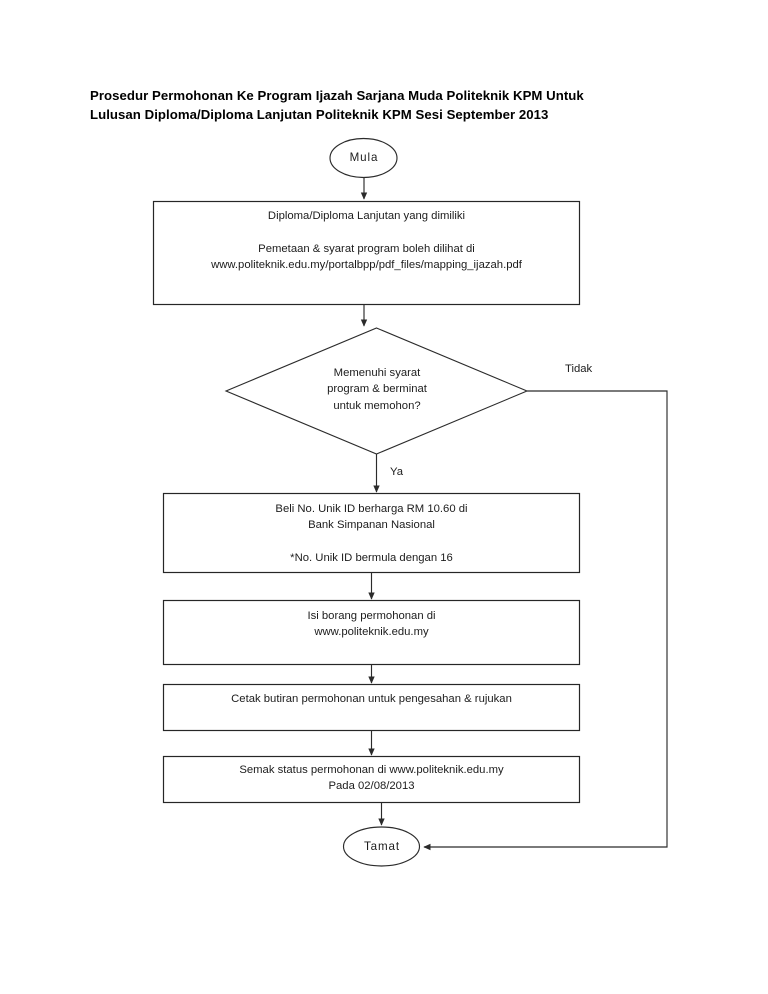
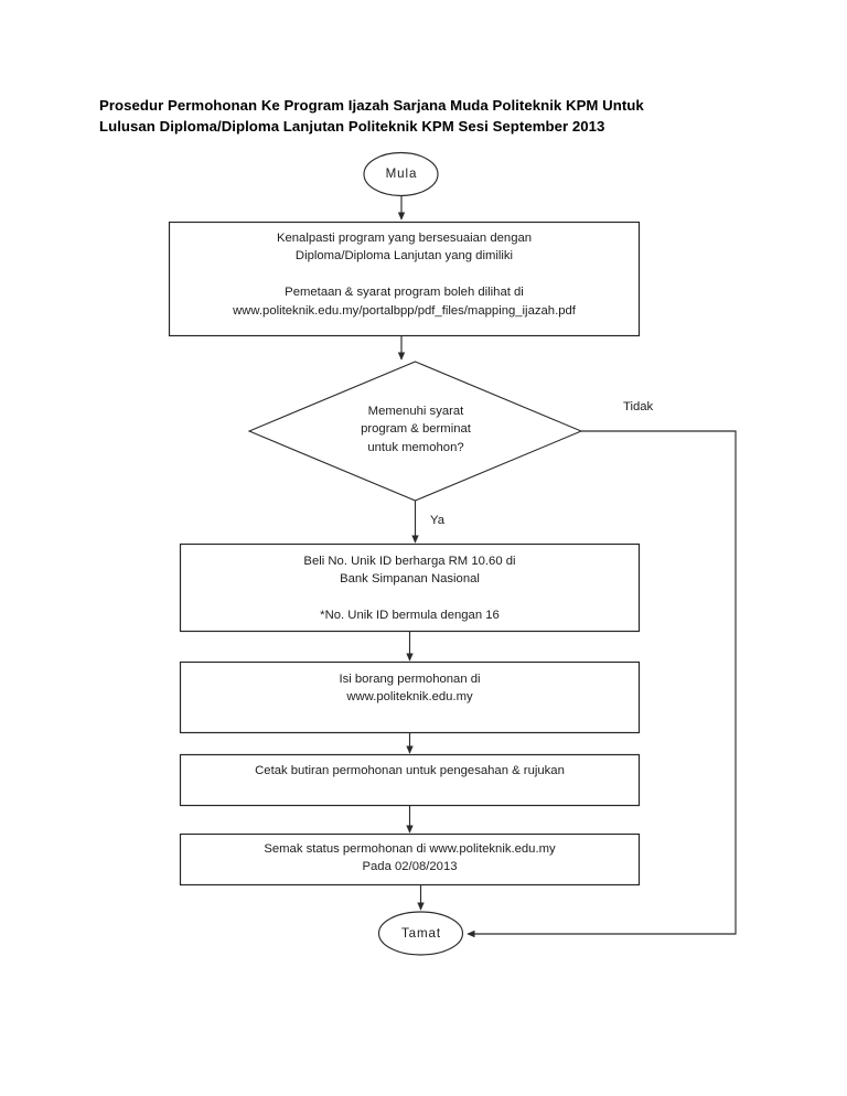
  Prosedur Permohonan Ke Program Ijazah Sarjana Muda Politeknik KPM Untuk
  Lulusan Diploma/Diploma Lanjutan Politeknik KPM Sesi September 2013
  Mula
  Tamat
+ Kenalpasti program yang bersesuaian dengan
  Diploma/Diploma Lanjutan yang dimiliki
  Pemetaan & syarat program boleh dilihat di
  www.politeknik.edu.my/portalbpp/pdf_files/mapping_ijazah.pdf
  Memenuhi syarat
  program & berminat
  untuk memohon?
  Tidak
  Ya
  Beli No. Unik ID berharga RM 10.60 di
  Bank Simpanan Nasional
  *No. Unik ID bermula dengan 16
  Isi borang permohonan di
  www.politeknik.edu.my
  Cetak butiran permohonan untuk pengesahan & rujukan
  Semak status permohonan di www.politeknik.edu.my
  Pada 02/08/2013
